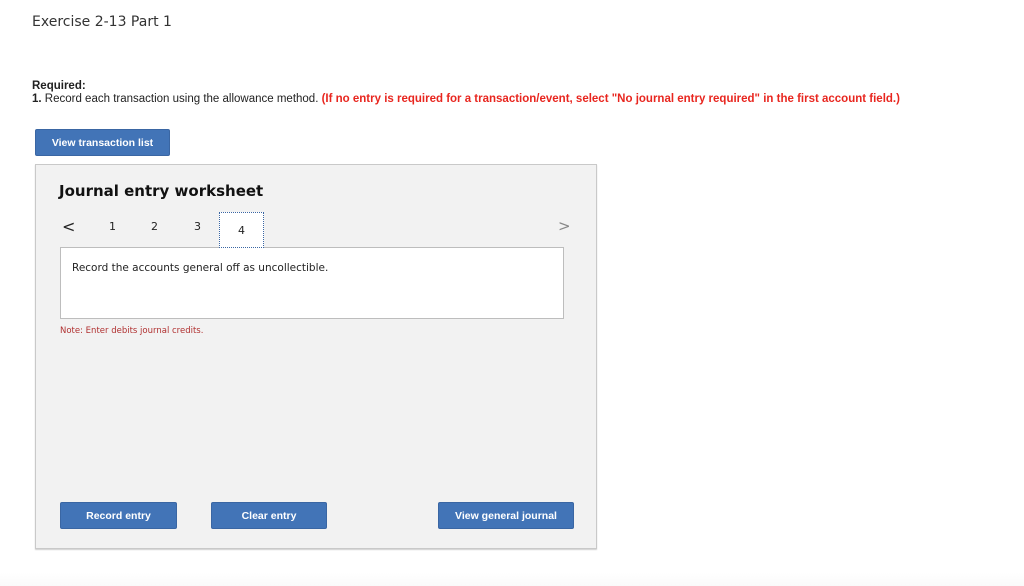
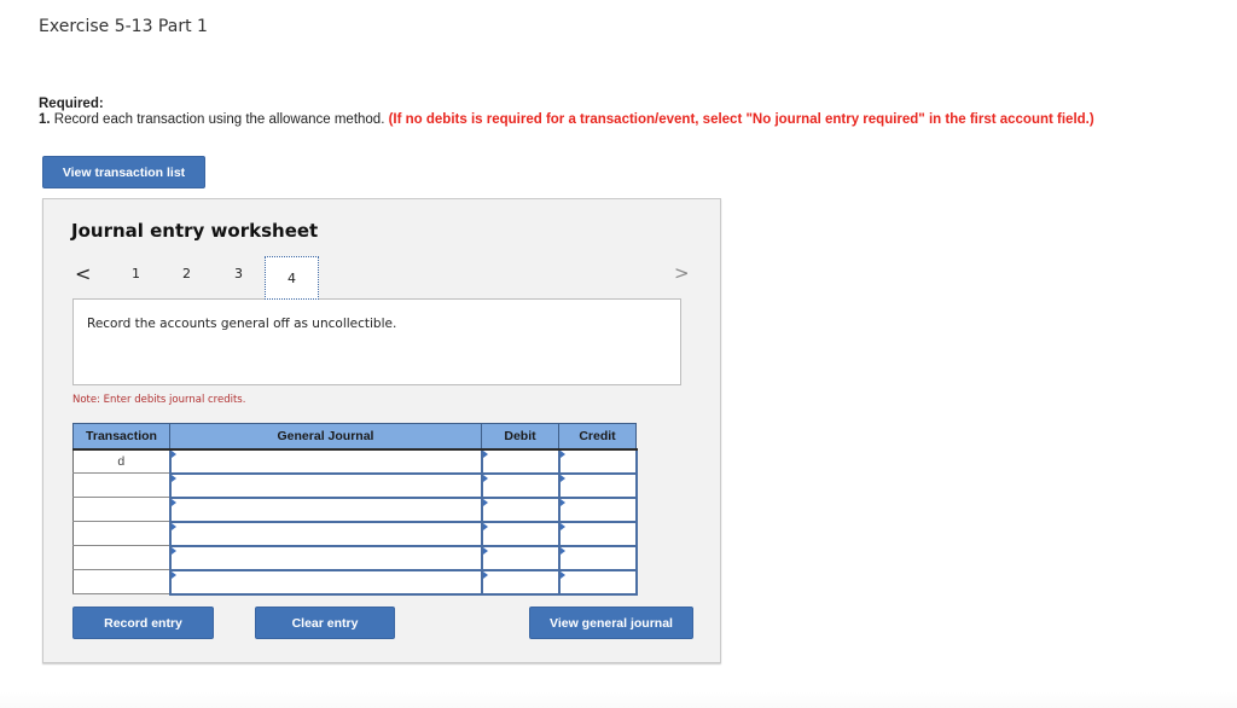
- Exercise 2-13 Part 1
+ Exercise 5-13 Part 1
  Required:
- 1. Record each transaction using the allowance method. (If no entry is required for a transaction/event, select "No journal entry required" in the first account field.)
+ 1. Record each transaction using the allowance method. (If no debits is required for a transaction/event, select "No journal entry required" in the first account field.)
  View transaction list
  Journal entry worksheet
  <
  1
  2
  3
  4
  >
  Record the accounts general off as uncollectible.
  Note: Enter debits journal credits.
+ Transaction	General Journal	Debit	Credit
+ d
  Record entry
  Clear entry
  View general journal
